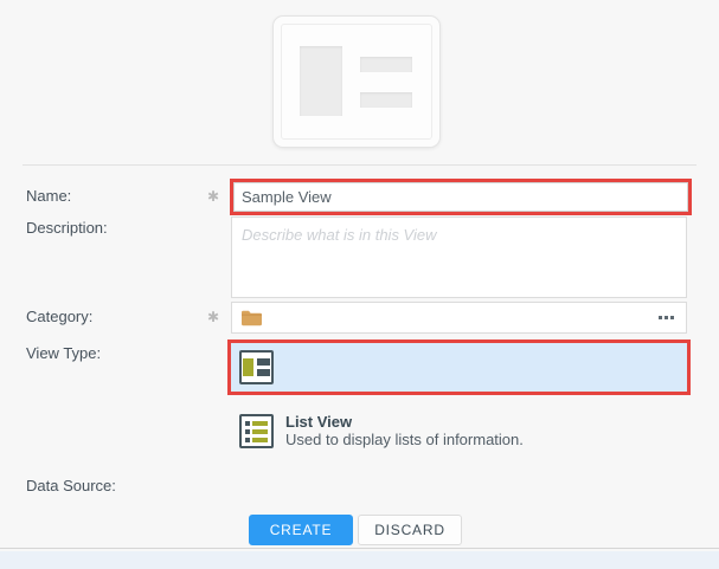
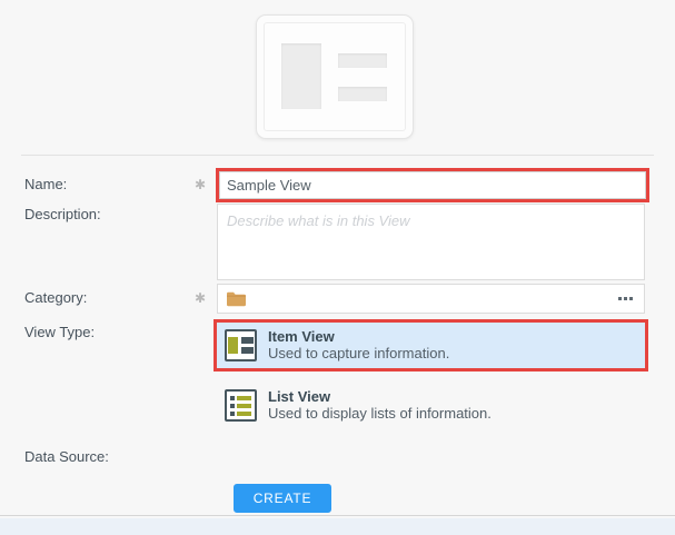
  Name:
  ✱
  Sample View
  Description:
  Describe what is in this View
  Category:
  ✱
  View Type:
+ Item View
+ Used to capture information.
  List View
  Used to display lists of information.
  Data Source:
  CREATE
- DISCARD
